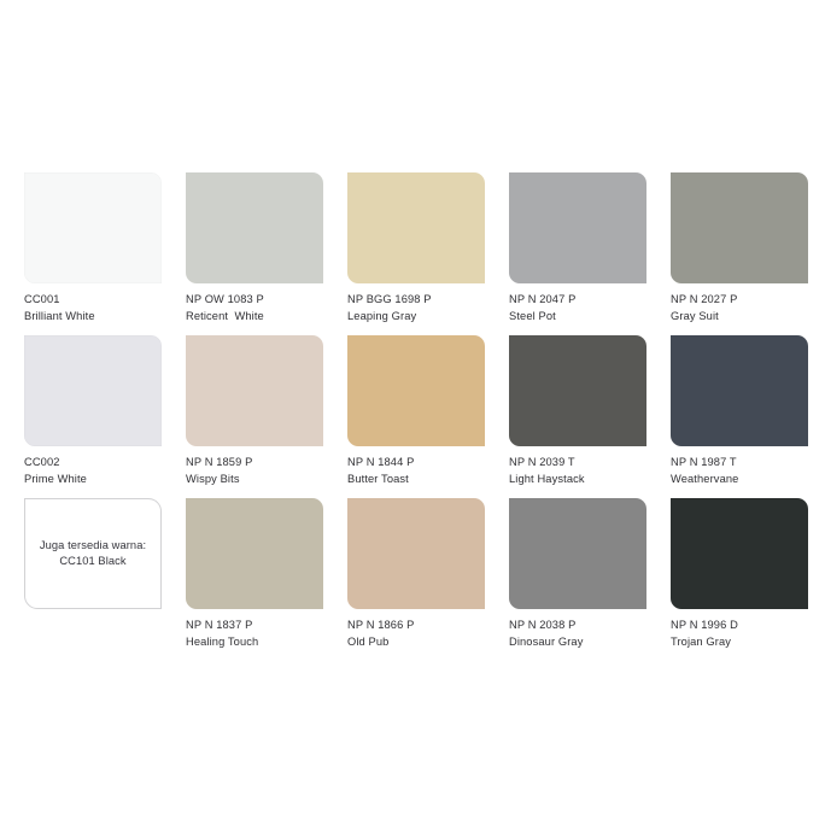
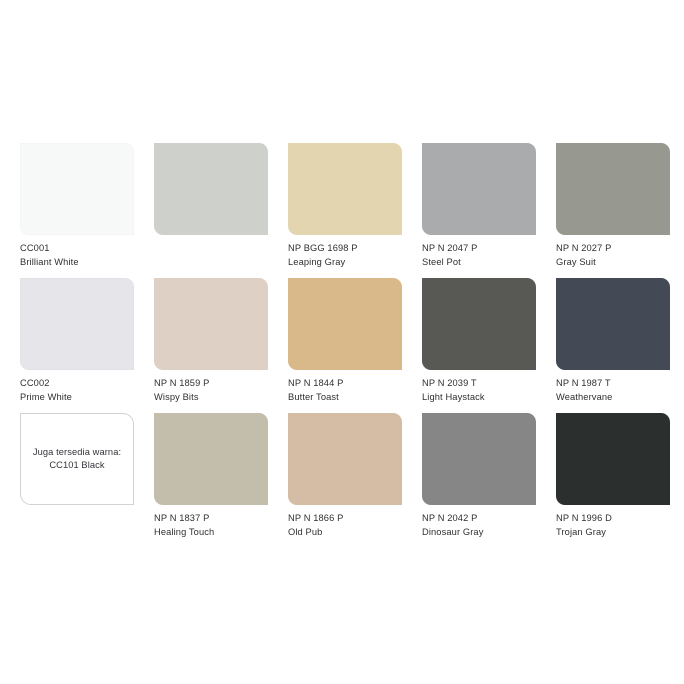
  CC001
  Brilliant White
- NP OW 1083 P
- Reticent White
  NP BGG 1698 P
  Leaping Gray
  NP N 2047 P
  Steel Pot
  NP N 2027 P
  Gray Suit
  CC002
  Prime White
  NP N 1859 P
  Wispy Bits
  NP N 1844 P
  Butter Toast
  NP N 2039 T
  Light Haystack
  NP N 1987 T
  Weathervane
  Juga tersedia warna:
  CC101 Black
  NP N 1837 P
  Healing Touch
  NP N 1866 P
  Old Pub
- NP N 2038 P
+ NP N 2042 P
  Dinosaur Gray
  NP N 1996 D
  Trojan Gray
